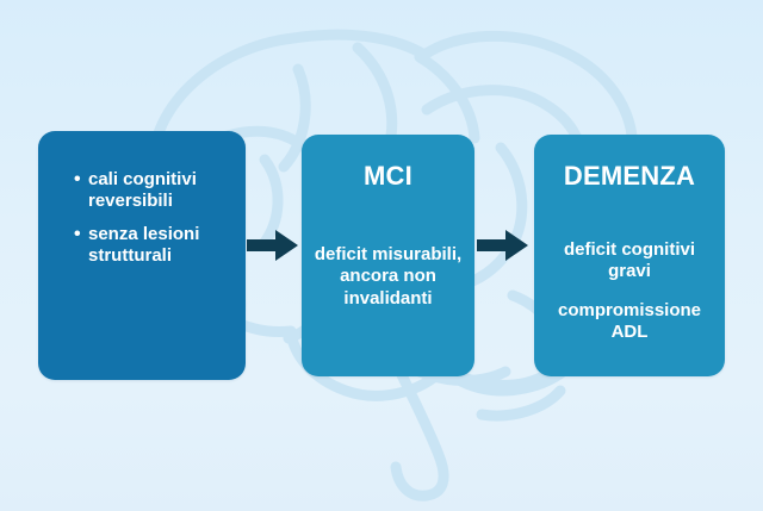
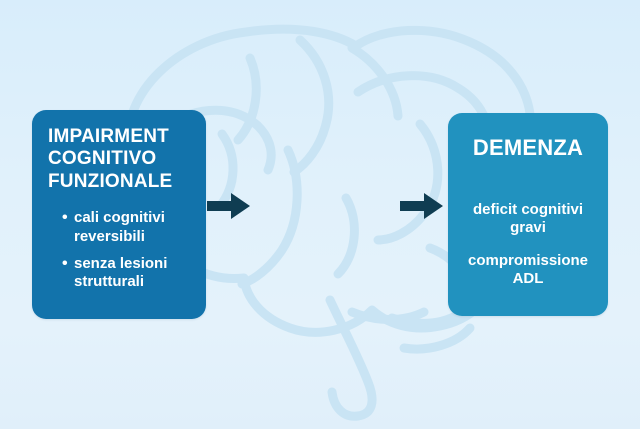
+ IMPAIRMENT
+ COGNITIVO
+ FUNZIONALE
  cali cognitivi reversibili
  senza lesioni strutturali
- MCI
- deficit misurabili, ancora non invalidanti
  DEMENZA
  deficit cognitivi gravi
  compromissione ADL
